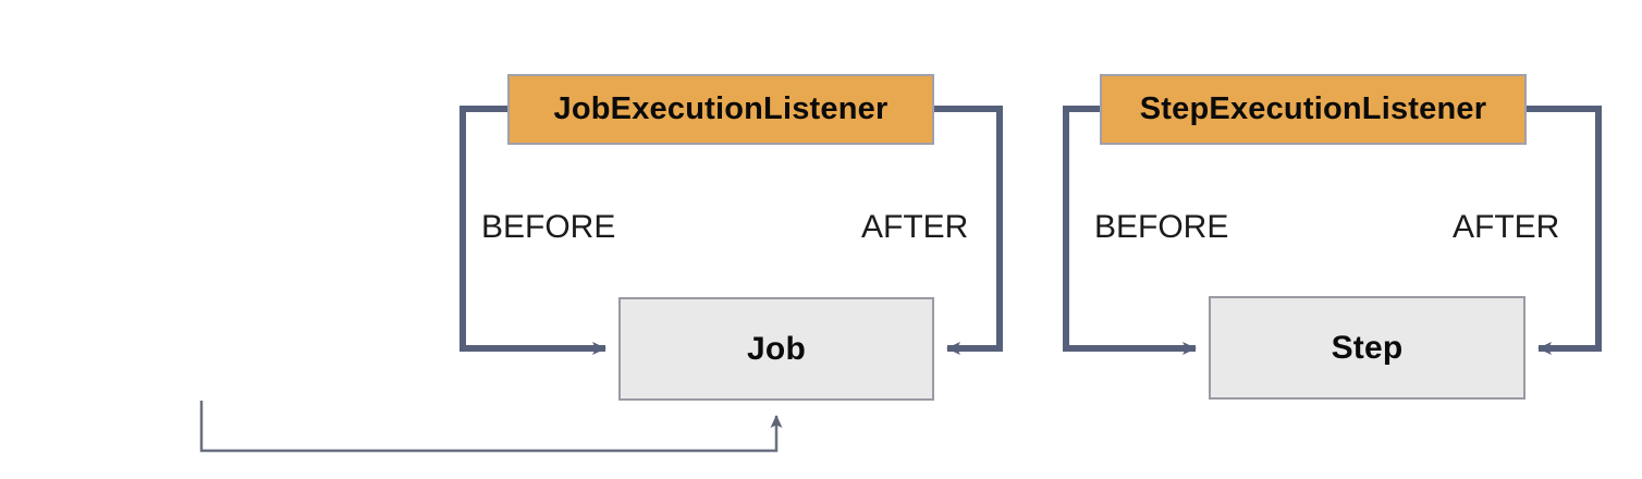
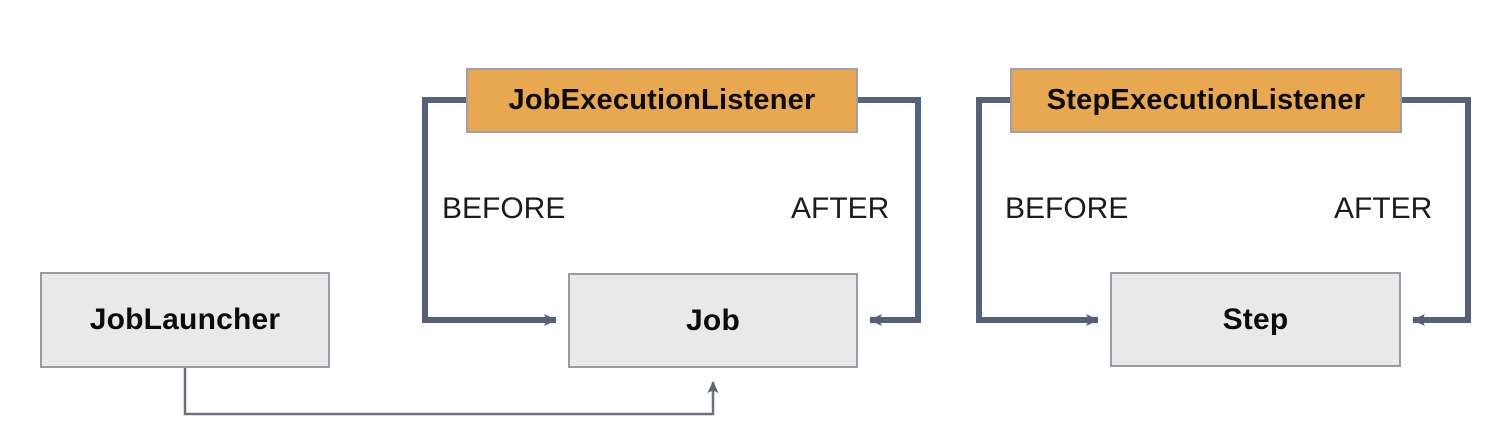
  JobExecutionListener
  StepExecutionListener
+ JobLauncher
  Job
  Step
  BEFORE
  AFTER
  BEFORE
  AFTER
